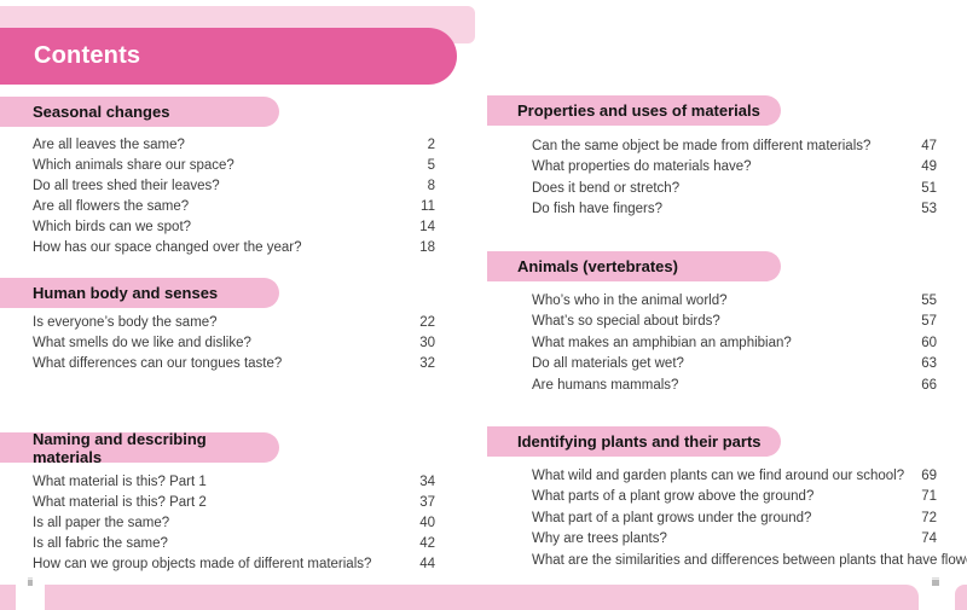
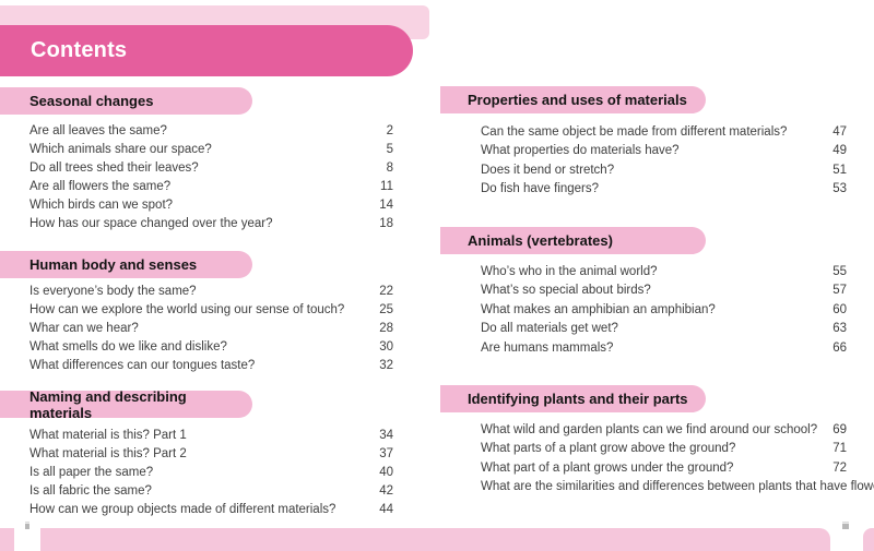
  Contents
  Seasonal changes
  Are all leaves the same?
  2
  Which animals share our space?
  5
  Do all trees shed their leaves?
  8
  Are all flowers the same?
  11
  Which birds can we spot?
  14
  How has our space changed over the year?
  18
  Human body and senses
  Is everyone’s body the same?
  22
+ How can we explore the world using our sense of touch?
+ 25
+ Whar can we hear?
+ 28
  What smells do we like and dislike?
  30
  What differences can our tongues taste?
  32
  Naming and describing materials
  What material is this? Part 1
  34
  What material is this? Part 2
  37
  Is all paper the same?
  40
  Is all fabric the same?
  42
  How can we group objects made of different materials?
  44
  Properties and uses of materials
  Can the same object be made from different materials?
  47
  What properties do materials have?
  49
  Does it bend or stretch?
  51
  Do fish have fingers?
  53
  Animals (vertebrates)
  Who’s who in the animal world?
  55
  What’s so special about birds?
  57
  What makes an amphibian an amphibian?
  60
  Do all materials get wet?
  63
  Are humans mammals?
  66
  Identifying plants and their parts
  What wild and garden plants can we find around our school?
  69
  What parts of a plant grow above the ground?
  71
  What part of a plant grows under the ground?
  72
- Why are trees plants?
- 74
  What are the similarities and differences between plants that have flow
  ii
  iii
